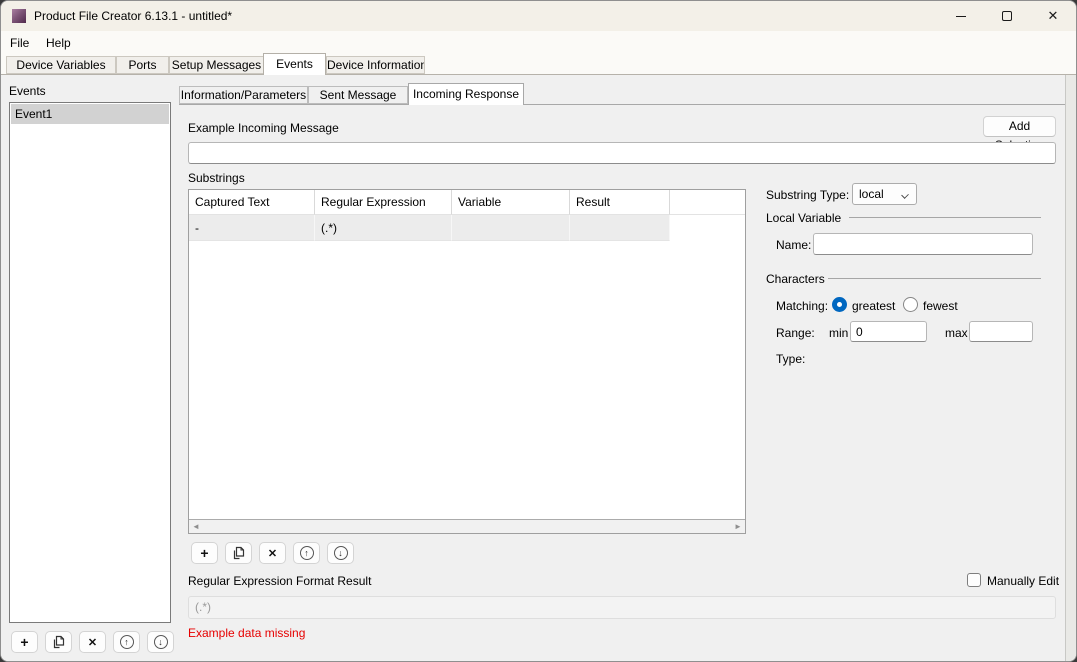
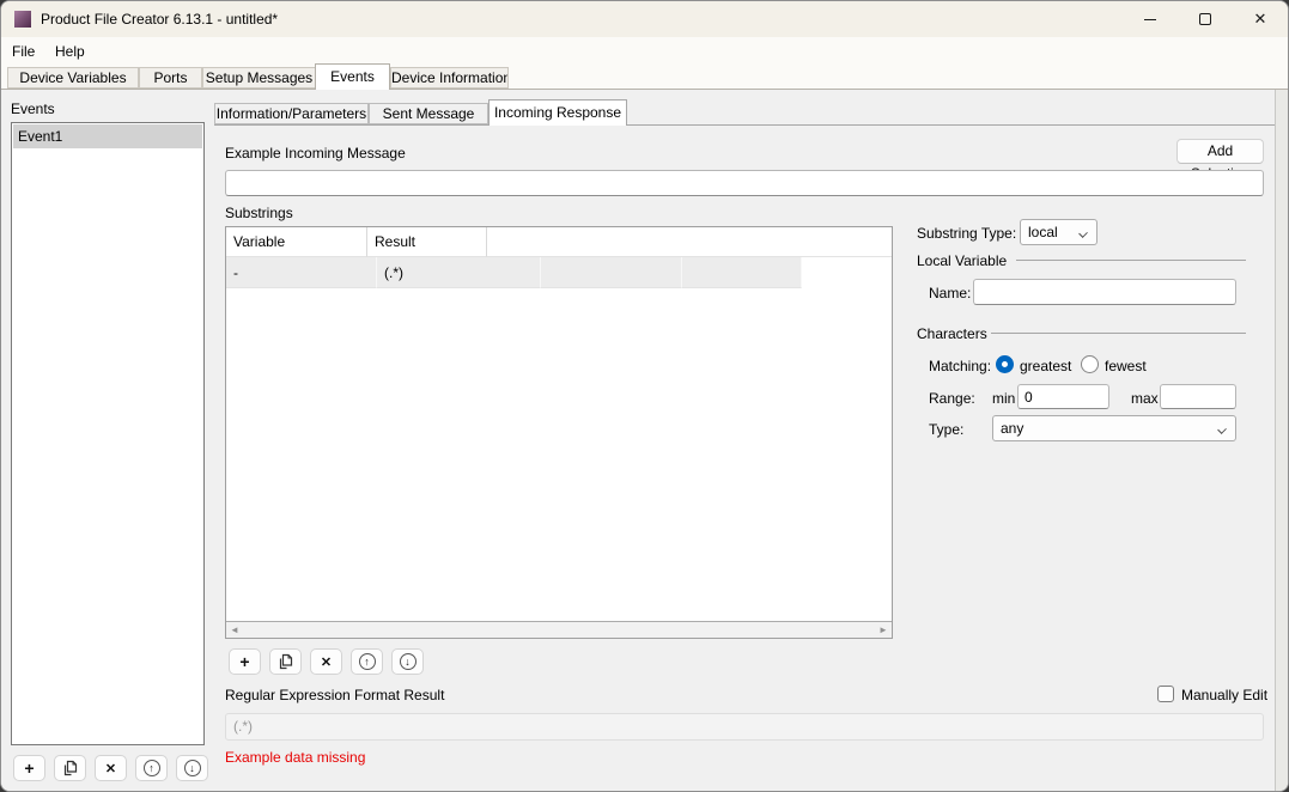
  Product File Creator 6.13.1 - untitled*
  ✕
  File
  Help
  Device Variables
  Ports
  Setup Messages
  Events
  Device Information
  Events
  Event1
  +
  ✕
  ↑
  ↓
  Information/Parameters
  Sent Message
  Incoming Response
  Example Incoming Message
  Substrings
- Captured Text
- Regular Expression
  Variable
  Result
  -
  (.*)
  ◄
  ►
  +
  ✕
  ↑
  ↓
  Regular Expression Format Result
  Manually Edit
  (.*)
  Example data missing
  Substring Type:
  local
  Local Variable
  Name:
  Characters
  Matching:
  greatest
  fewest
  Range:
  min
  0
  max
  Type:
+ any
